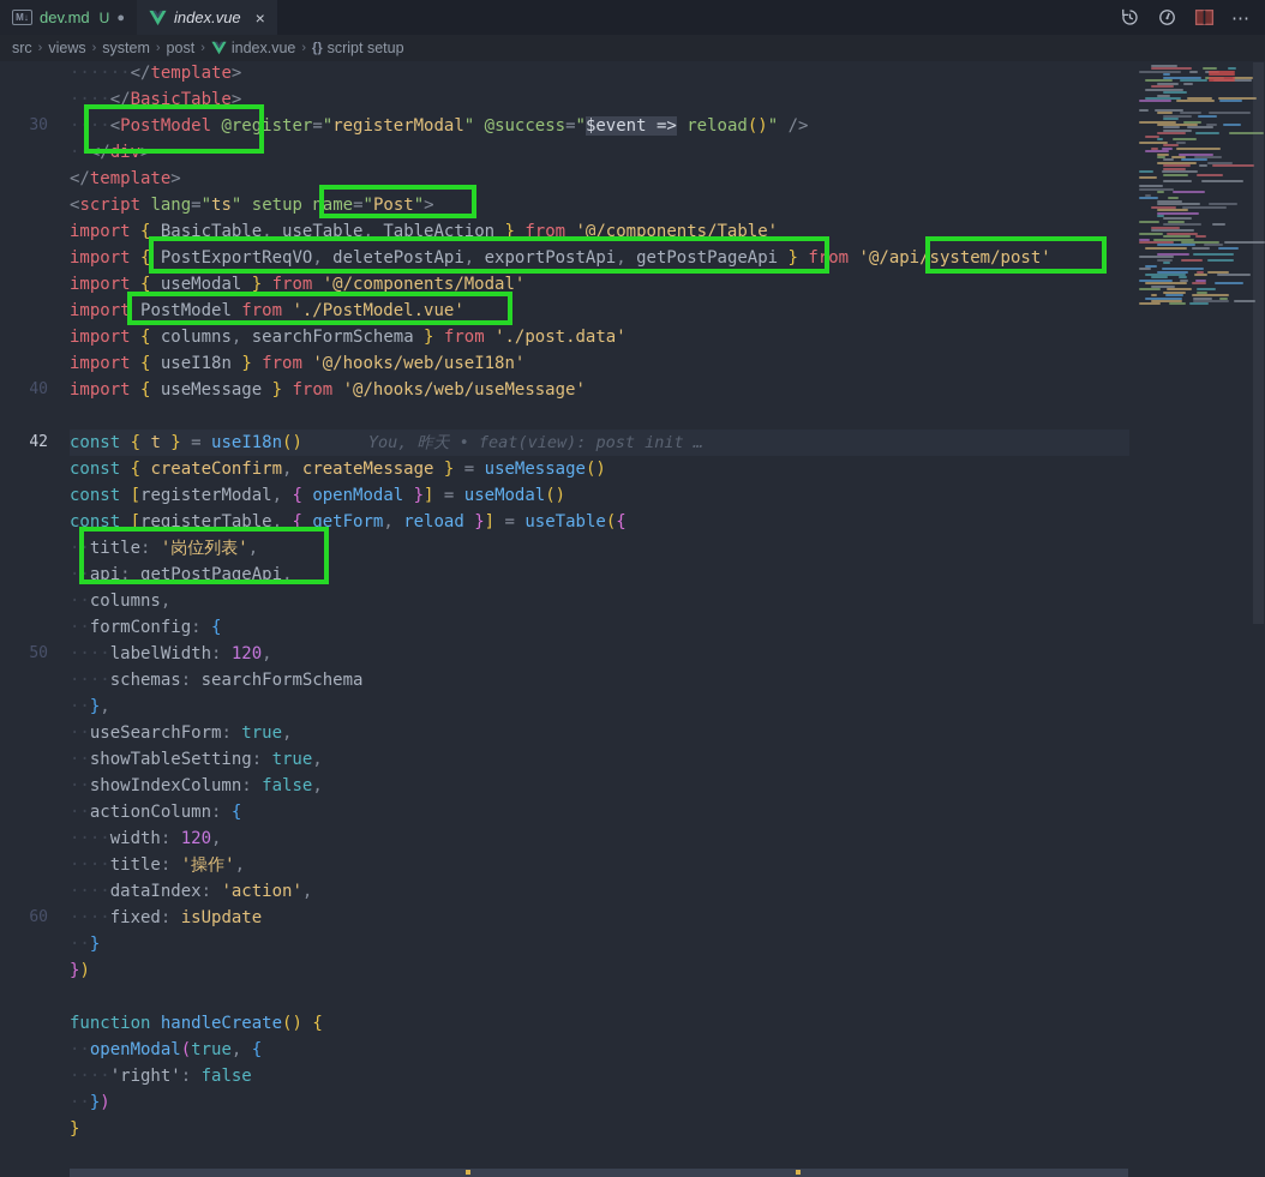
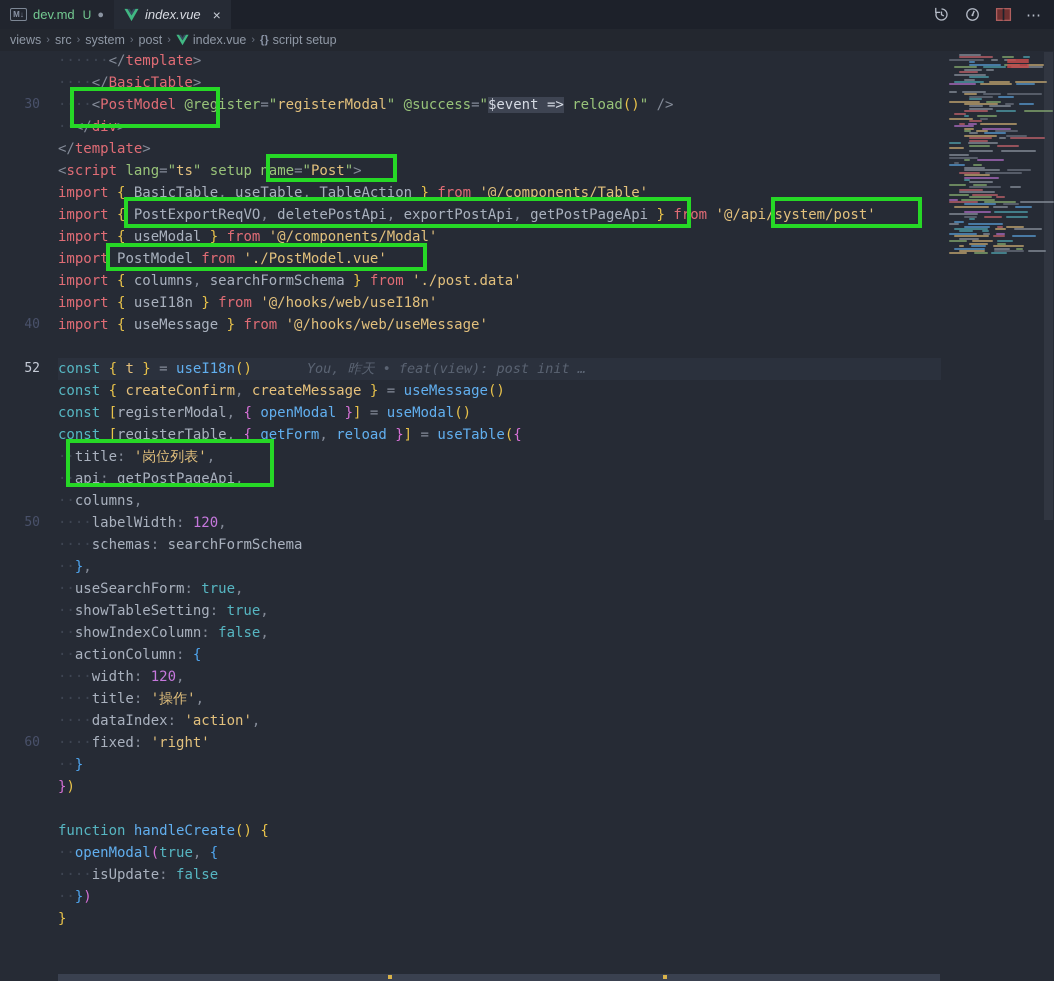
  M↓
  dev.md
  U
  ●
  index.vue
  ×
  ⋯
- src
+ views
  ›
- views
+ src
  ›
  system
  ›
  post
  ›
  index.vue
  ›
  {}
  script setup
  ······</template>
  ····</BasicTable>
  30
  ····<PostModel @register="registerModal" @success="$event => reload()" />
  ··</div>
  </template>
  <script lang="ts" setup name="Post">
  import { BasicTable, useTable, TableAction } from '@/components/Table'
  import { PostExportReqVO, deletePostApi, exportPostApi, getPostPageApi } from '@/api/system/post'
  import { useModal } from '@/components/Modal'
  import PostModel from './PostModel.vue'
  import { columns, searchFormSchema } from './post.data'
  import { useI18n } from '@/hooks/web/useI18n'
  40
  import { useMessage } from '@/hooks/web/useMessage'
- 42
+ 52
  const { t } = useI18n() You, 昨天 • feat(view): post init …
  const { createConfirm, createMessage } = useMessage()
  const [registerModal, { openModal }] = useModal()
  const [registerTable, { getForm, reload }] = useTable({
  ··title: '岗位列表',
  ··api: getPostPageApi,
  ··columns,
- ··formConfig: {
  50
  ····labelWidth: 120,
  ····schemas: searchFormSchema
  ··},
  ··useSearchForm: true,
  ··showTableSetting: true,
  ··showIndexColumn: false,
  ··actionColumn: {
  ····width: 120,
  ····title: '操作',
  ····dataIndex: 'action',
  60
- ····fixed: isUpdate
+ ····fixed: 'right'
  ··}
  })
  function handleCreate() {
  ··openModal(true, {
- ····'right': false
+ ····isUpdate: false
  ··})
  }
